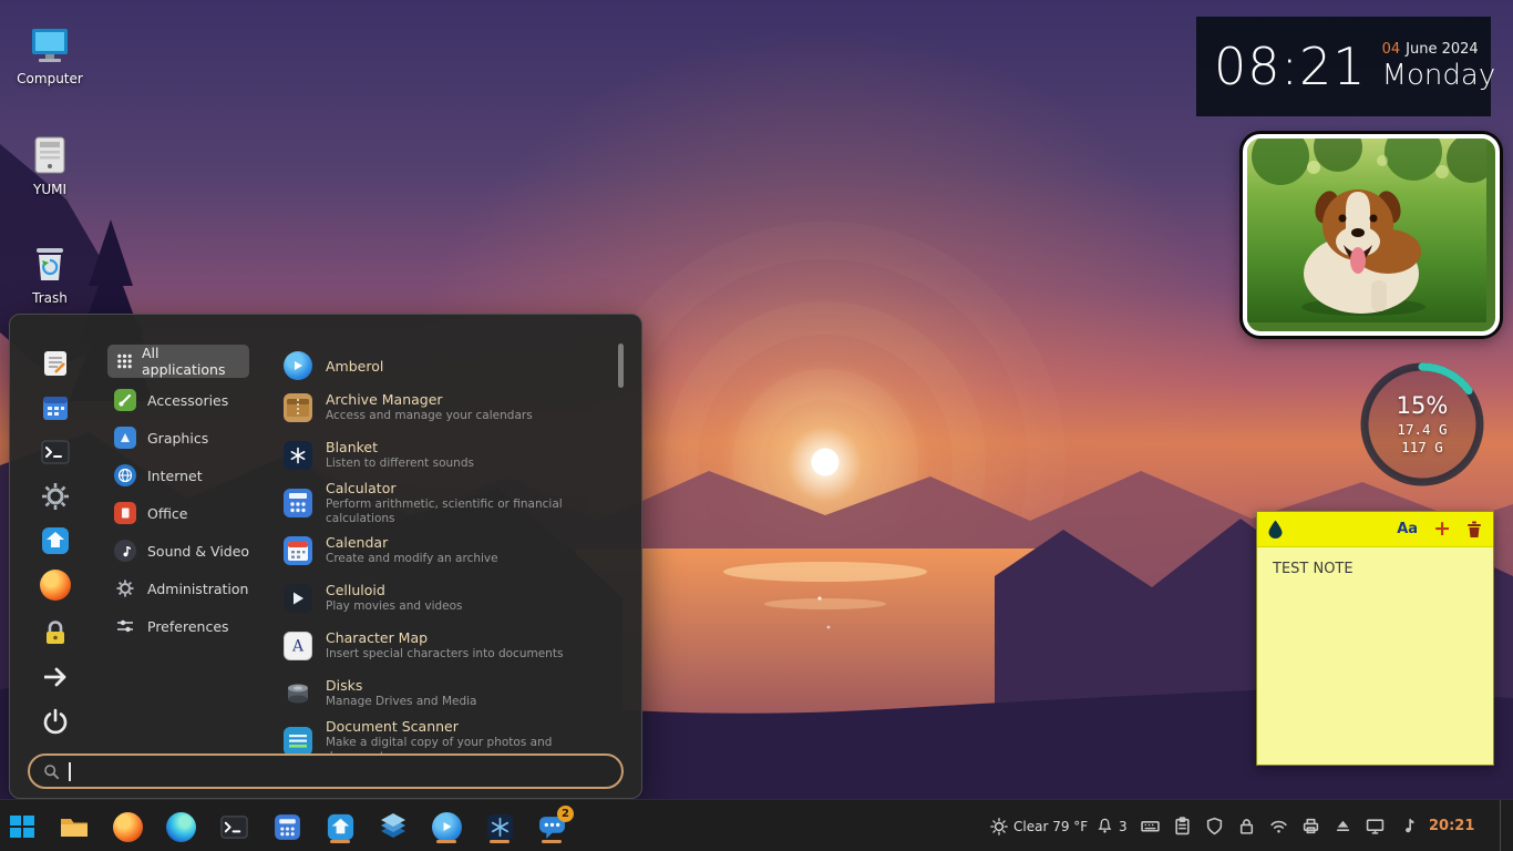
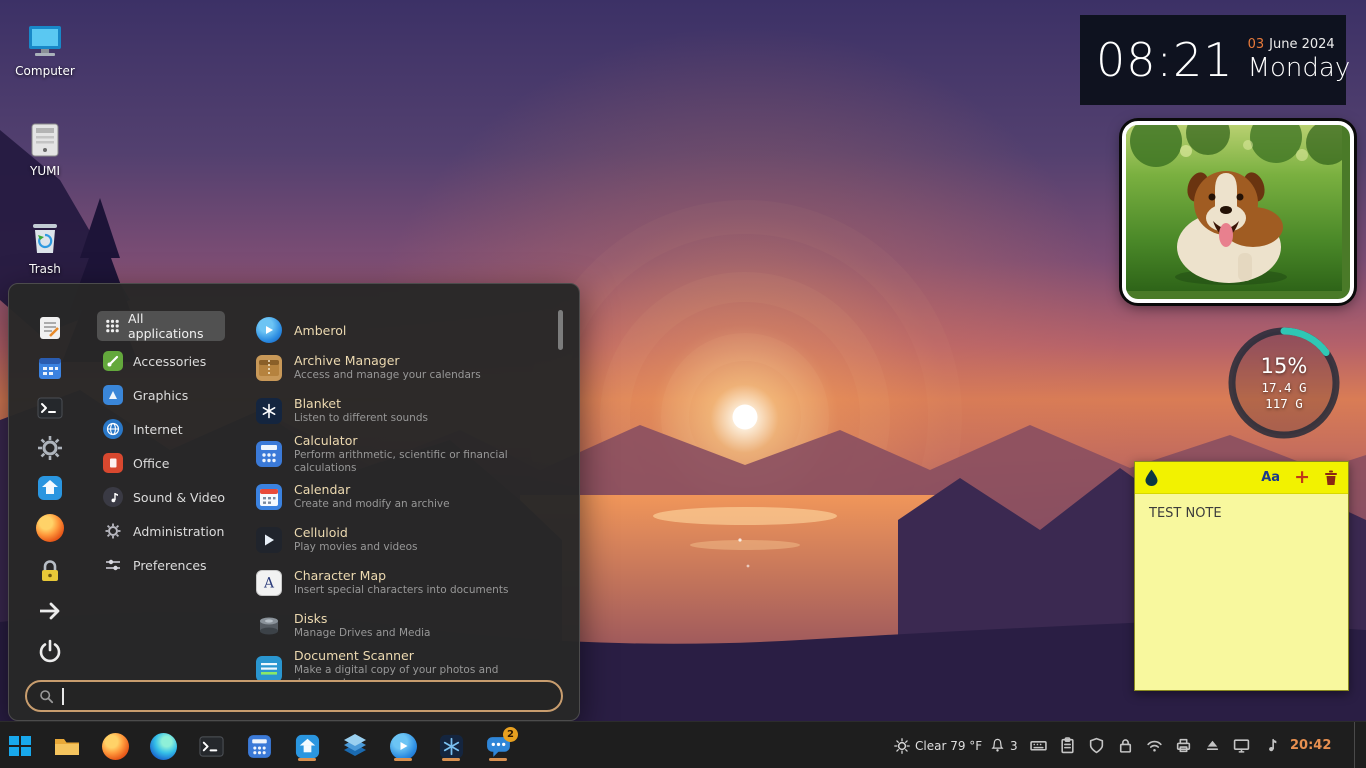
  Computer
  YUMI
  Trash
  08:21
- 04 June 2024
+ 03 June 2024
  Monday
  15%
  17.4 G
  117 G
  Aa
  +
  TEST NOTE
  All applications
  Accessories
  Graphics
  Internet
  Office
  Sound & Video
  Administration
  Preferences
  Amberol
  Archive Manager
  Access and manage your calendars
  Blanket
  Listen to different sounds
  Calculator
  Perform arithmetic, scientific or financial calculations
  Calendar
  Create and modify an archive
  Celluloid
  Play movies and videos
  A
  Character Map
  Insert special characters into documents
  Disks
  Manage Drives and Media
  Document Scanner
  Make a digital copy of your photos and
  2
  Clear 79 °F
  3
- 20:21
+ 20:42
